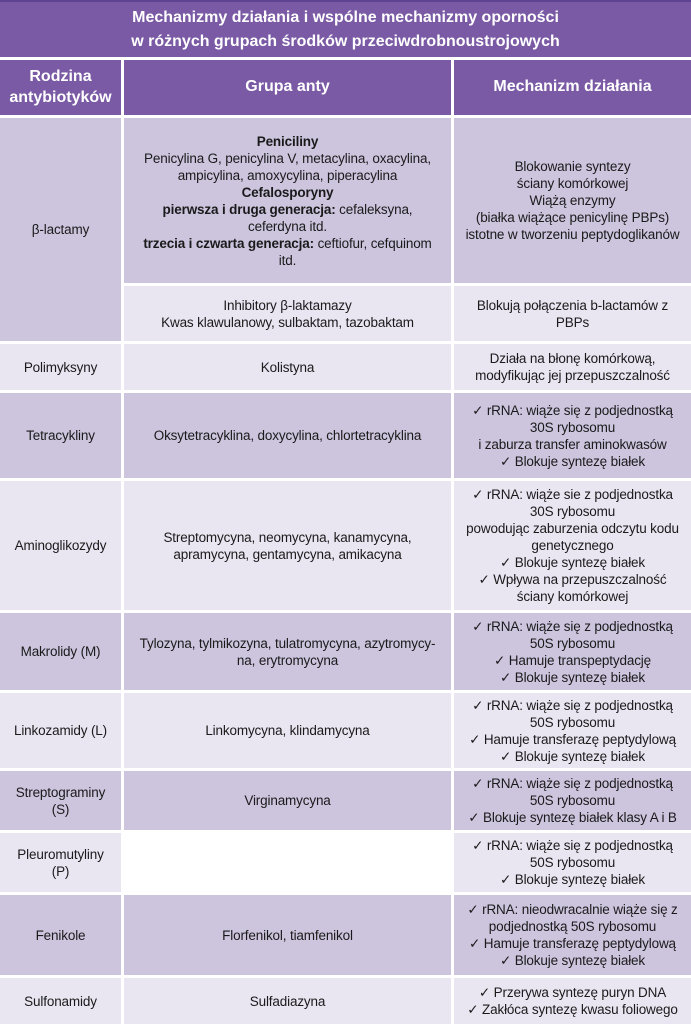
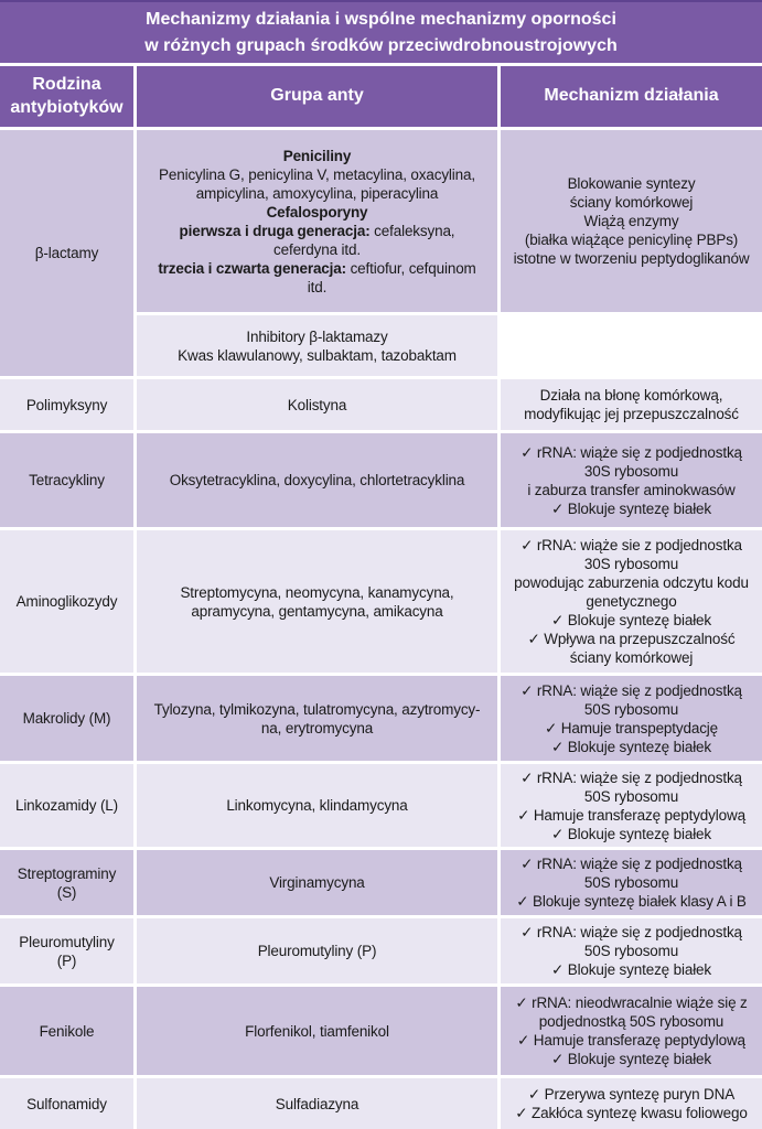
  Mechanizmy działania i wspólne mechanizmy oporności
  w różnych grupach środków przeciwdrobnoustrojowych
  Rodzina
  antybiotyków
  Grupa anty
  Mechanizm działania
  β-lactamy
  Peniciliny
  Penicylina G, penicylina V, metacylina, oxacylina,
  ampicylina, amoxycylina, piperacylina
  Cefalosporyny
  pierwsza i druga generacja: cefaleksyna,
  ceferdyna itd.
  trzecia i czwarta generacja: ceftiofur, cefquinom
  itd.
  Blokowanie syntezy
  ściany komórkowej
  Wiążą enzymy
  (białka wiążące penicylinę PBPs)
  istotne w tworzeniu peptydoglikanów
  Inhibitory β-laktamazy
  Kwas klawulanowy, sulbaktam, tazobaktam
- Blokują połączenia b-lactamów z
- PBPs
  Polimyksyny
  Kolistyna
  Działa na błonę komórkową,
  modyfikując jej przepuszczalność
  Tetracykliny
  Oksytetracyklina, doxycylina, chlortetracyklina
  ✓ rRNA: wiąże się z podjednostką
  30S rybosomu
  i zaburza transfer aminokwasów
  ✓ Blokuje syntezę białek
  Aminoglikozydy
  Streptomycyna, neomycyna, kanamycyna,
  apramycyna, gentamycyna, amikacyna
  ✓ rRNA: wiąże sie z podjednostka
  30S rybosomu
  powodując zaburzenia odczytu kodu
  genetycznego
  ✓ Blokuje syntezę białek
  ✓ Wpływa na przepuszczalność
  ściany komórkowej
  Makrolidy (M)
  Tylozyna, tylmikozyna, tulatromycyna, azytromycy-
  na, erytromycyna
  ✓ rRNA: wiąże się z podjednostką
  50S rybosomu
  ✓ Hamuje transpeptydację
  ✓ Blokuje syntezę białek
  Linkozamidy (L)
  Linkomycyna, klindamycyna
  ✓ rRNA: wiąże się z podjednostką
  50S rybosomu
  ✓ Hamuje transferazę peptydylową
  ✓ Blokuje syntezę białek
  Streptograminy
  (S)
  Virginamycyna
  ✓ rRNA: wiąże się z podjednostką
  50S rybosomu
  ✓ Blokuje syntezę białek klasy A i B
  Pleuromutyliny
  (P)
+ Pleuromutyliny (P)
  ✓ rRNA: wiąże się z podjednostką
  50S rybosomu
  ✓ Blokuje syntezę białek
  Fenikole
  Florfenikol, tiamfenikol
  ✓ rRNA: nieodwracalnie wiąże się z
  podjednostką 50S rybosomu
  ✓ Hamuje transferazę peptydylową
  ✓ Blokuje syntezę białek
  Sulfonamidy
  Sulfadiazyna
  ✓ Przerywa syntezę puryn DNA
  ✓ Zakłóca syntezę kwasu foliowego
